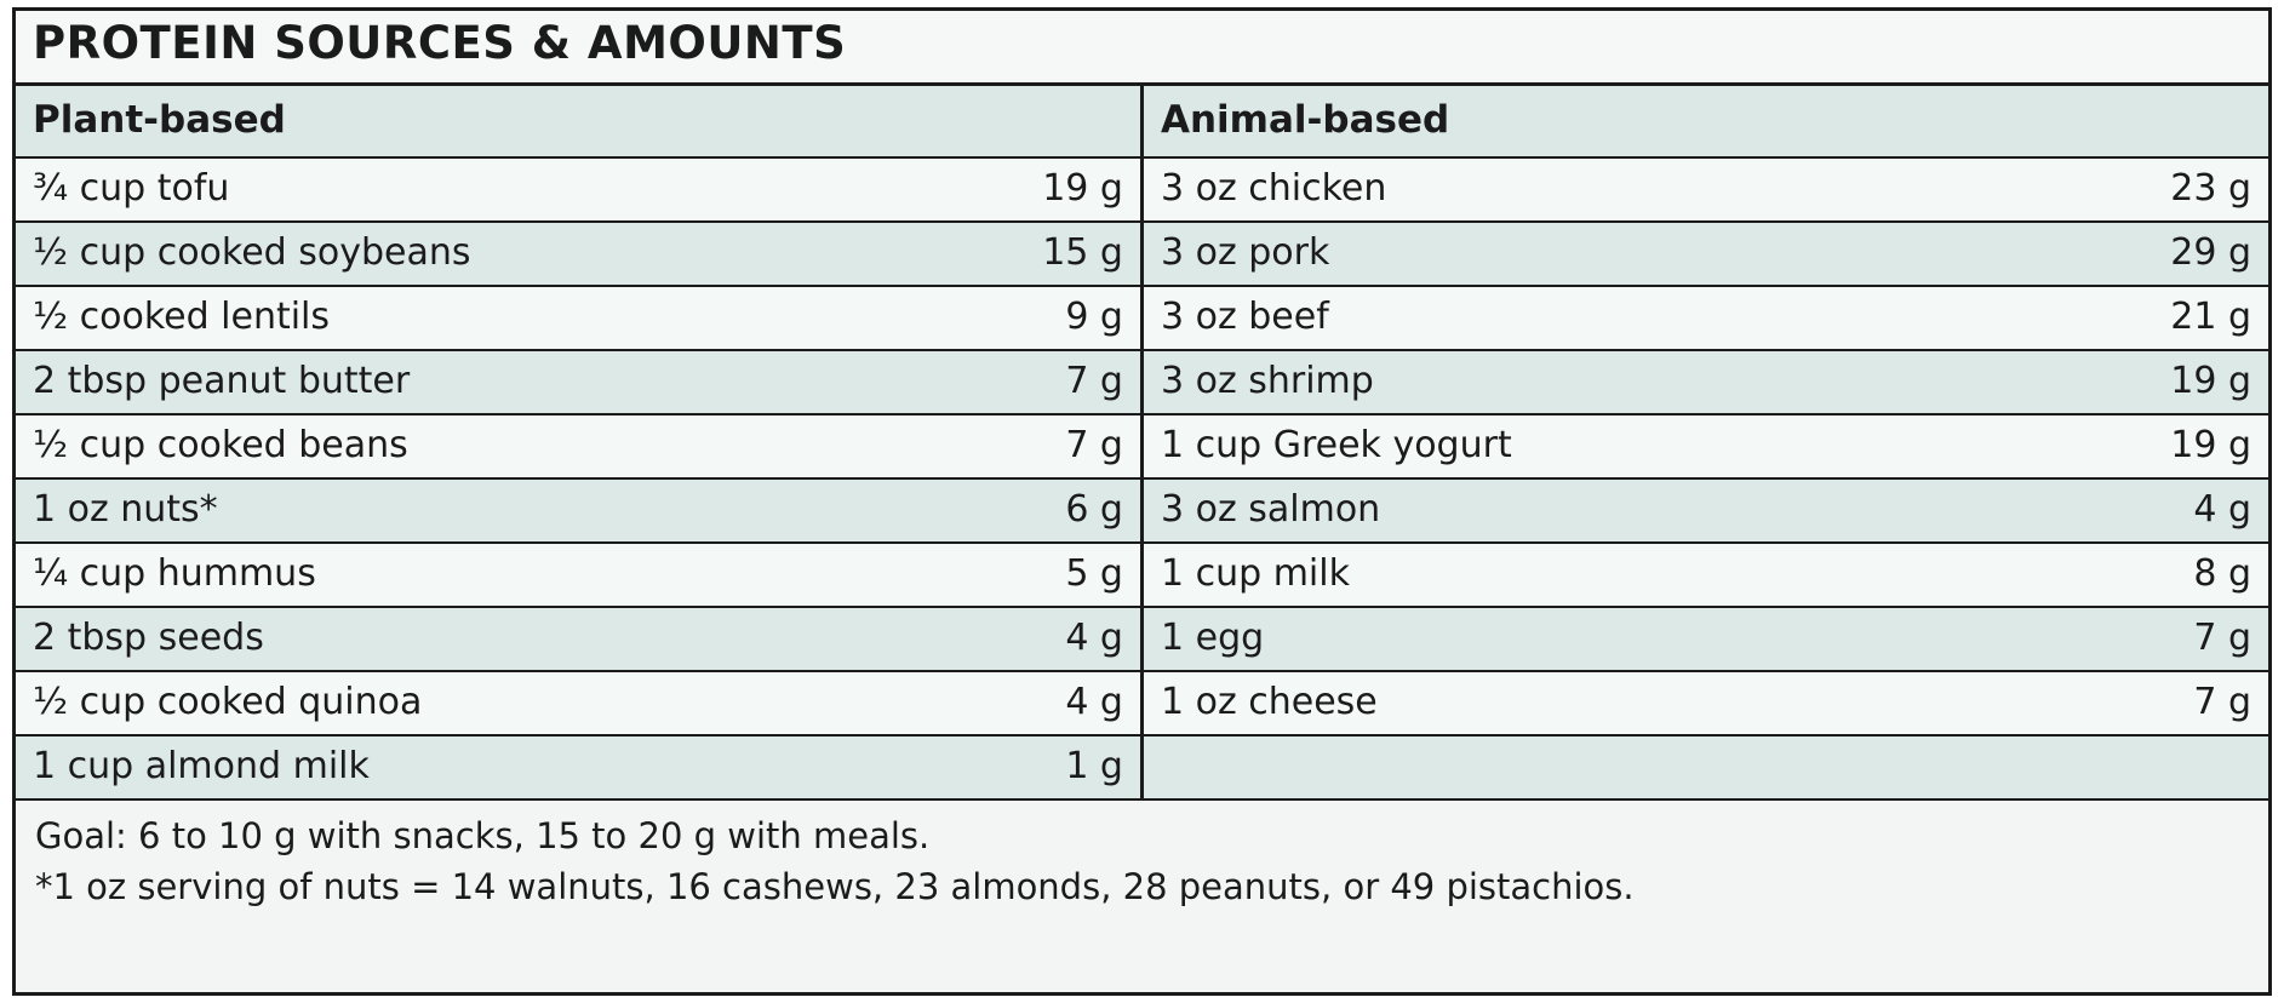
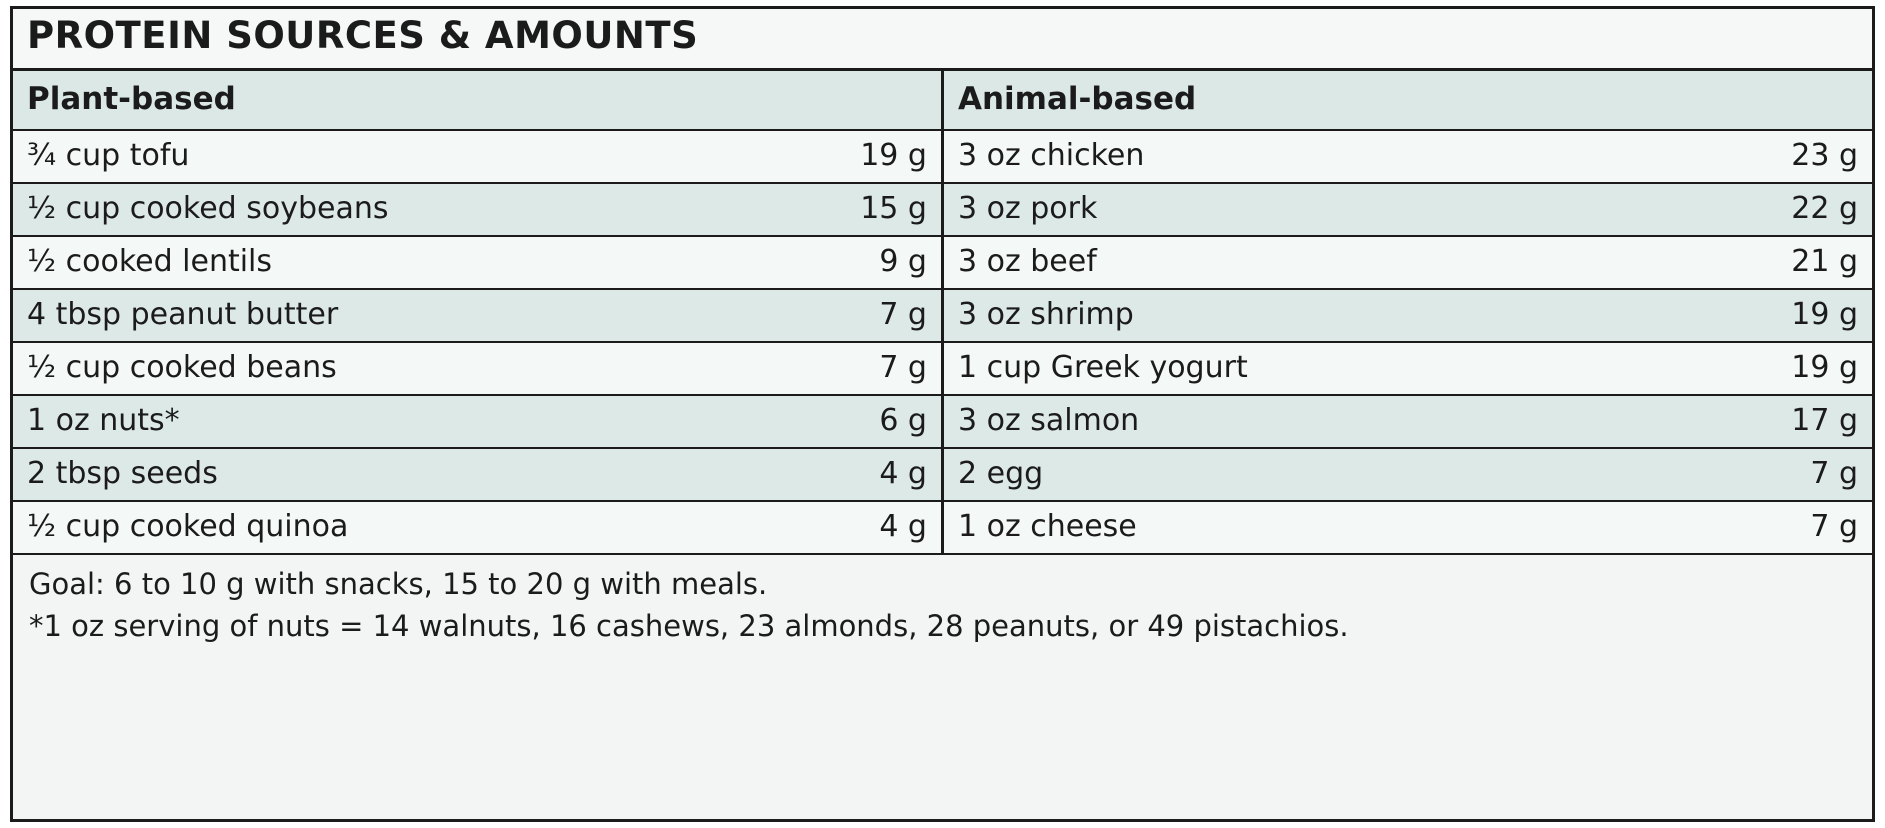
  PROTEIN SOURCES & AMOUNTS
  Plant-based	Animal-based
  ¾ cup tofu	19 g	3 oz chicken	23 g
- ½ cup cooked soybeans	15 g	3 oz pork	29 g
+ ½ cup cooked soybeans	15 g	3 oz pork	22 g
  ½ cooked lentils	9 g	3 oz beef	21 g
- 2 tbsp peanut butter	7 g	3 oz shrimp	19 g
+ 4 tbsp peanut butter	7 g	3 oz shrimp	19 g
  ½ cup cooked beans	7 g	1 cup Greek yogurt	19 g
- 1 oz nuts*	6 g	3 oz salmon	4 g
+ 1 oz nuts*	6 g	3 oz salmon	17 g
- ¼ cup hummus	5 g	1 cup milk	8 g
- 2 tbsp seeds	4 g	1 egg	7 g
+ 2 tbsp seeds	4 g	2 egg	7 g
  ½ cup cooked quinoa	4 g	1 oz cheese	7 g
- 1 cup almond milk	1 g
  Goal: 6 to 10 g with snacks, 15 to 20 g with meals.
  *1 oz serving of nuts = 14 walnuts, 16 cashews, 23 almonds, 28 peanuts, or 49 pistachios.
